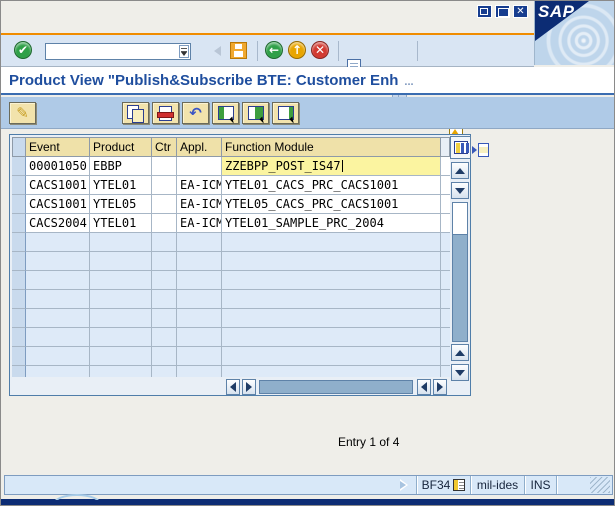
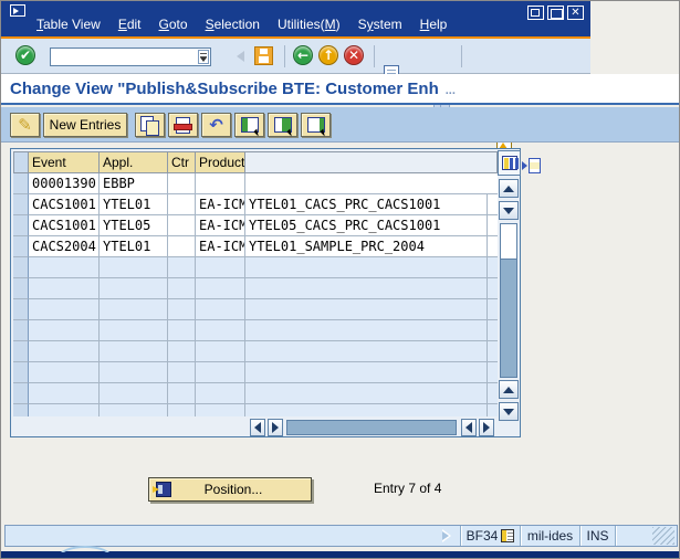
+ Table View
+ Edit
+ Goto
+ Selection
+ Utilities(M)
+ System
+ Help
  ✕
- SAP
  ✔
  ←
  ↑
  ✕
- Product View "Publish&Subscribe BTE: Customer Enh ...
+ Change View "Publish&Subscribe BTE: Customer Enh ...
  ✎
+ New Entries
  ↶
  Event
- Product
+ Appl.
  Ctr
- Appl.
+ Product
- Function Module
- 00001050
+ 00001390
  EBBP
- ZZEBPP_POST_IS47
  CACS1001
  YTEL01
  EA-ICM
  YTEL01_CACS_PRC_CACS1001
  CACS1001
  YTEL05
  EA-ICM
  YTEL05_CACS_PRC_CACS1001
  CACS2004
  YTEL01
  EA-ICM
  YTEL01_SAMPLE_PRC_2004
+ Position...
- Entry 1 of 4
+ Entry 7 of 4
  BF34
  mil-ides
  INS
